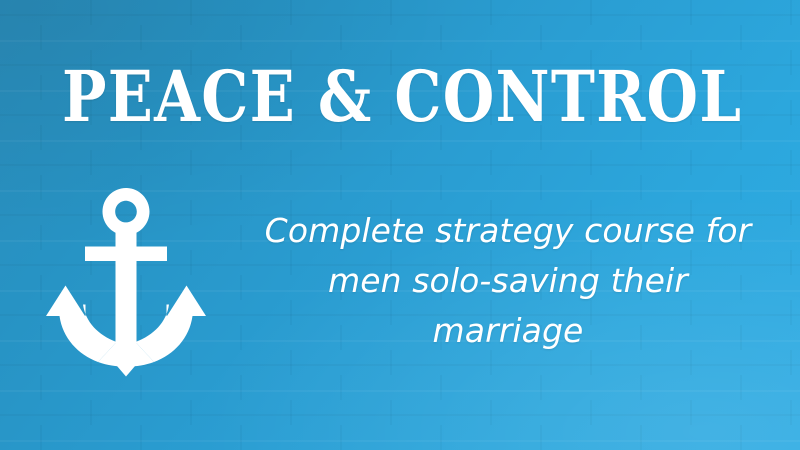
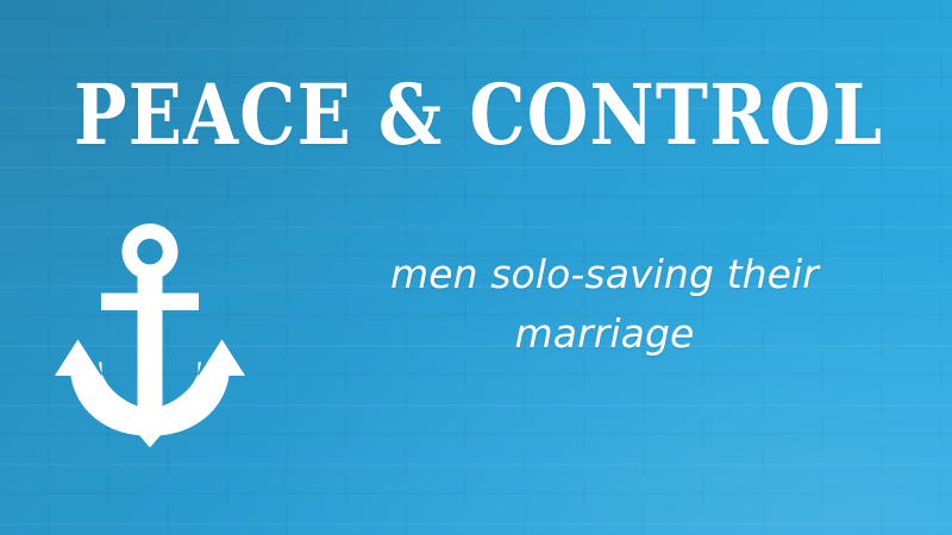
  PEACE & CONTROL
- Complete strategy course for
  men solo-saving their
  marriage
